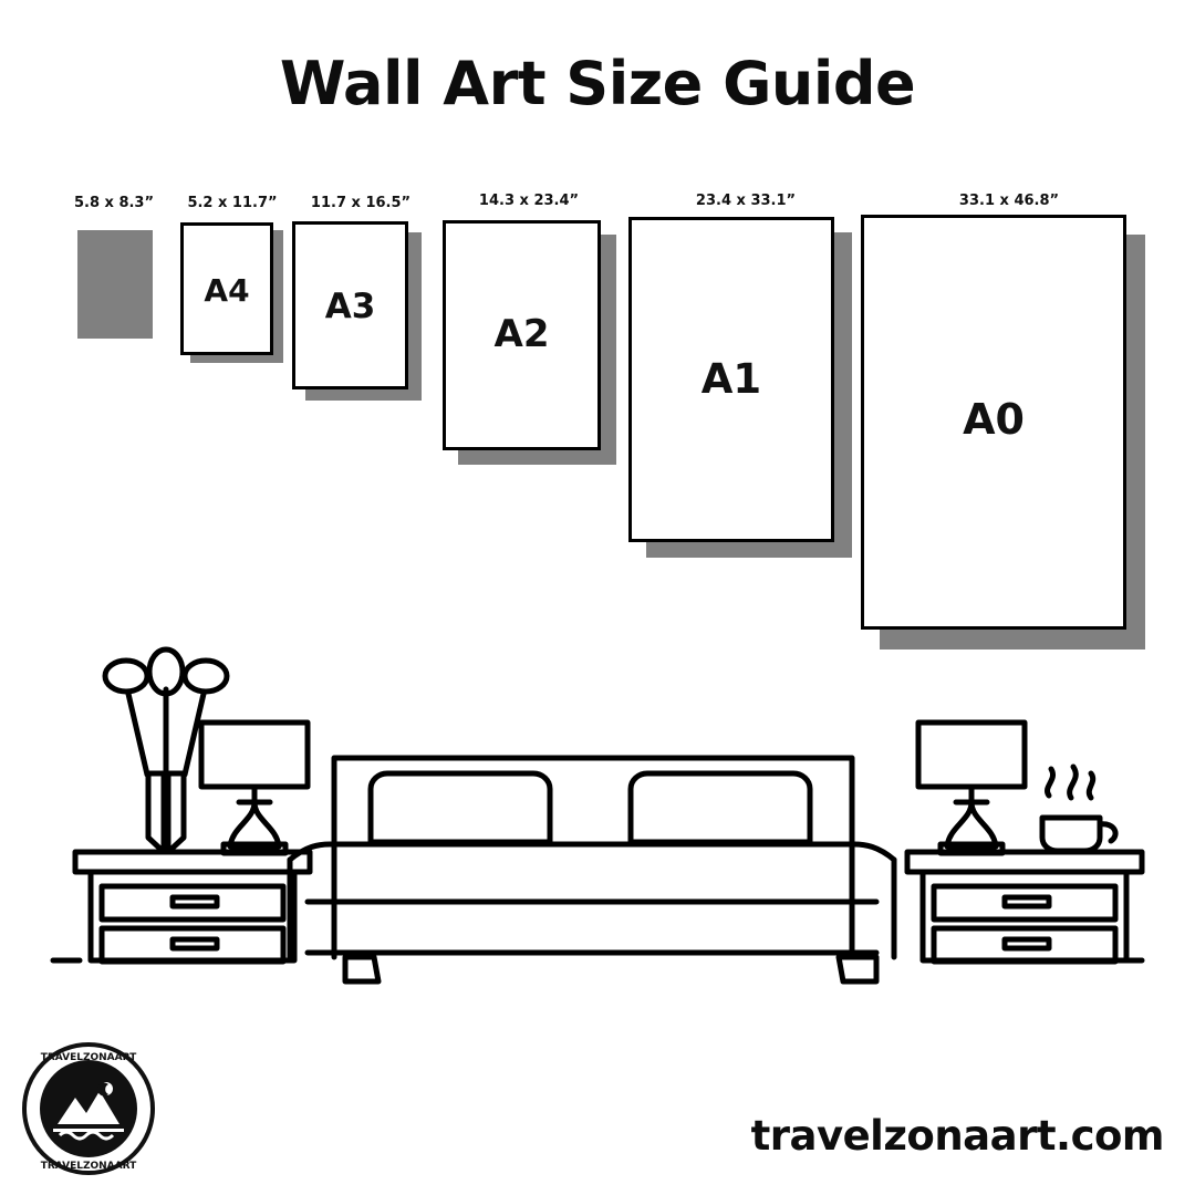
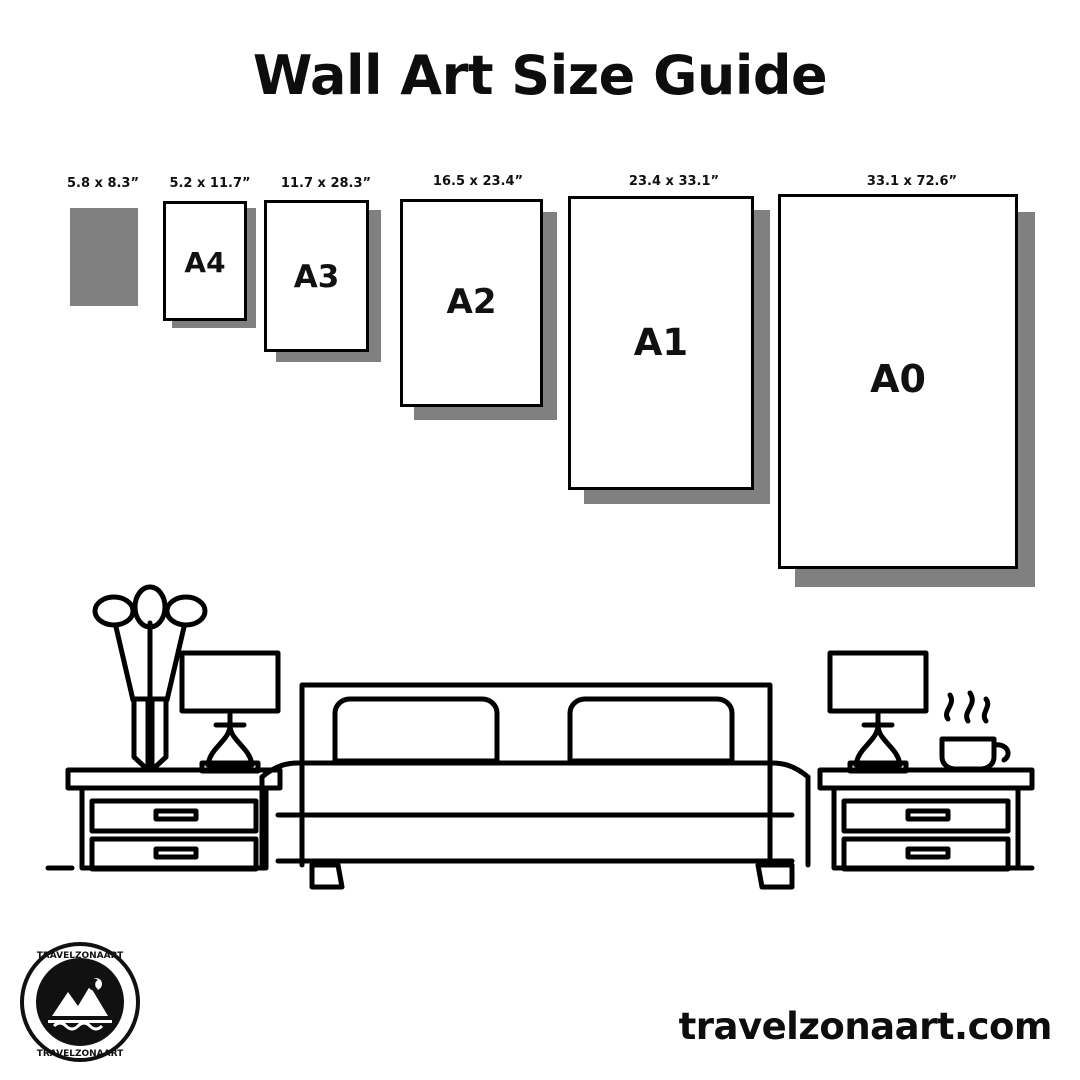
  Wall Art Size Guide
  5.8 x 8.3”
  5.2 x 11.7”
  A4
- 11.7 x 16.5”
+ 11.7 x 28.3”
  A3
- 14.3 x 23.4”
+ 16.5 x 23.4”
  A2
  23.4 x 33.1”
  A1
- 33.1 x 46.8”
+ 33.1 x 72.6”
  A0
  TRAVELZONAART
  TRAVELZONAART
  travelzonaart.com
